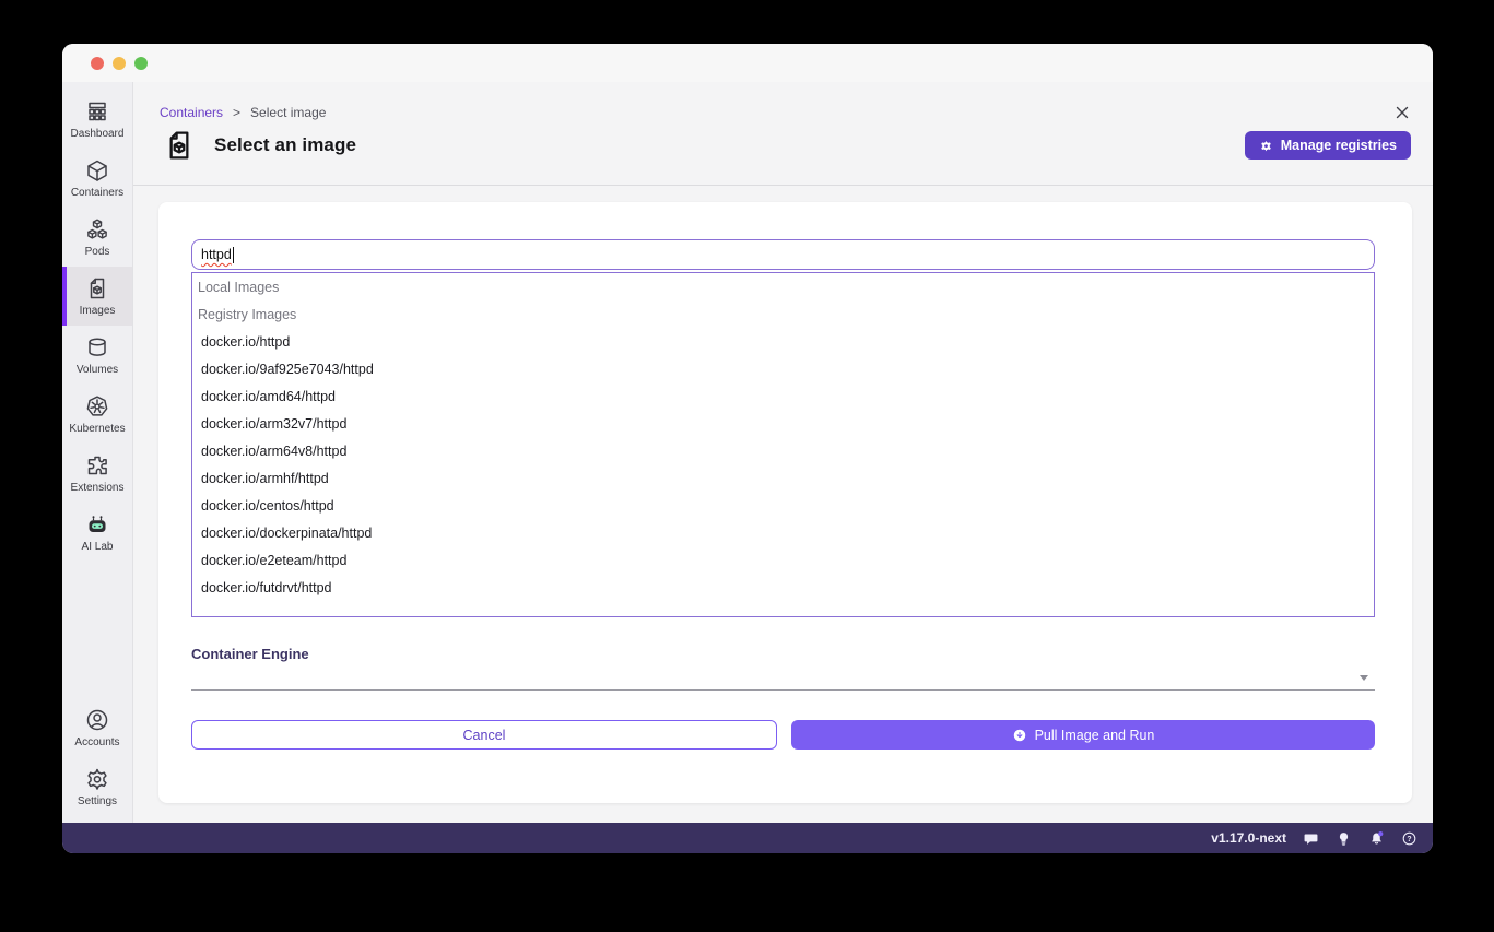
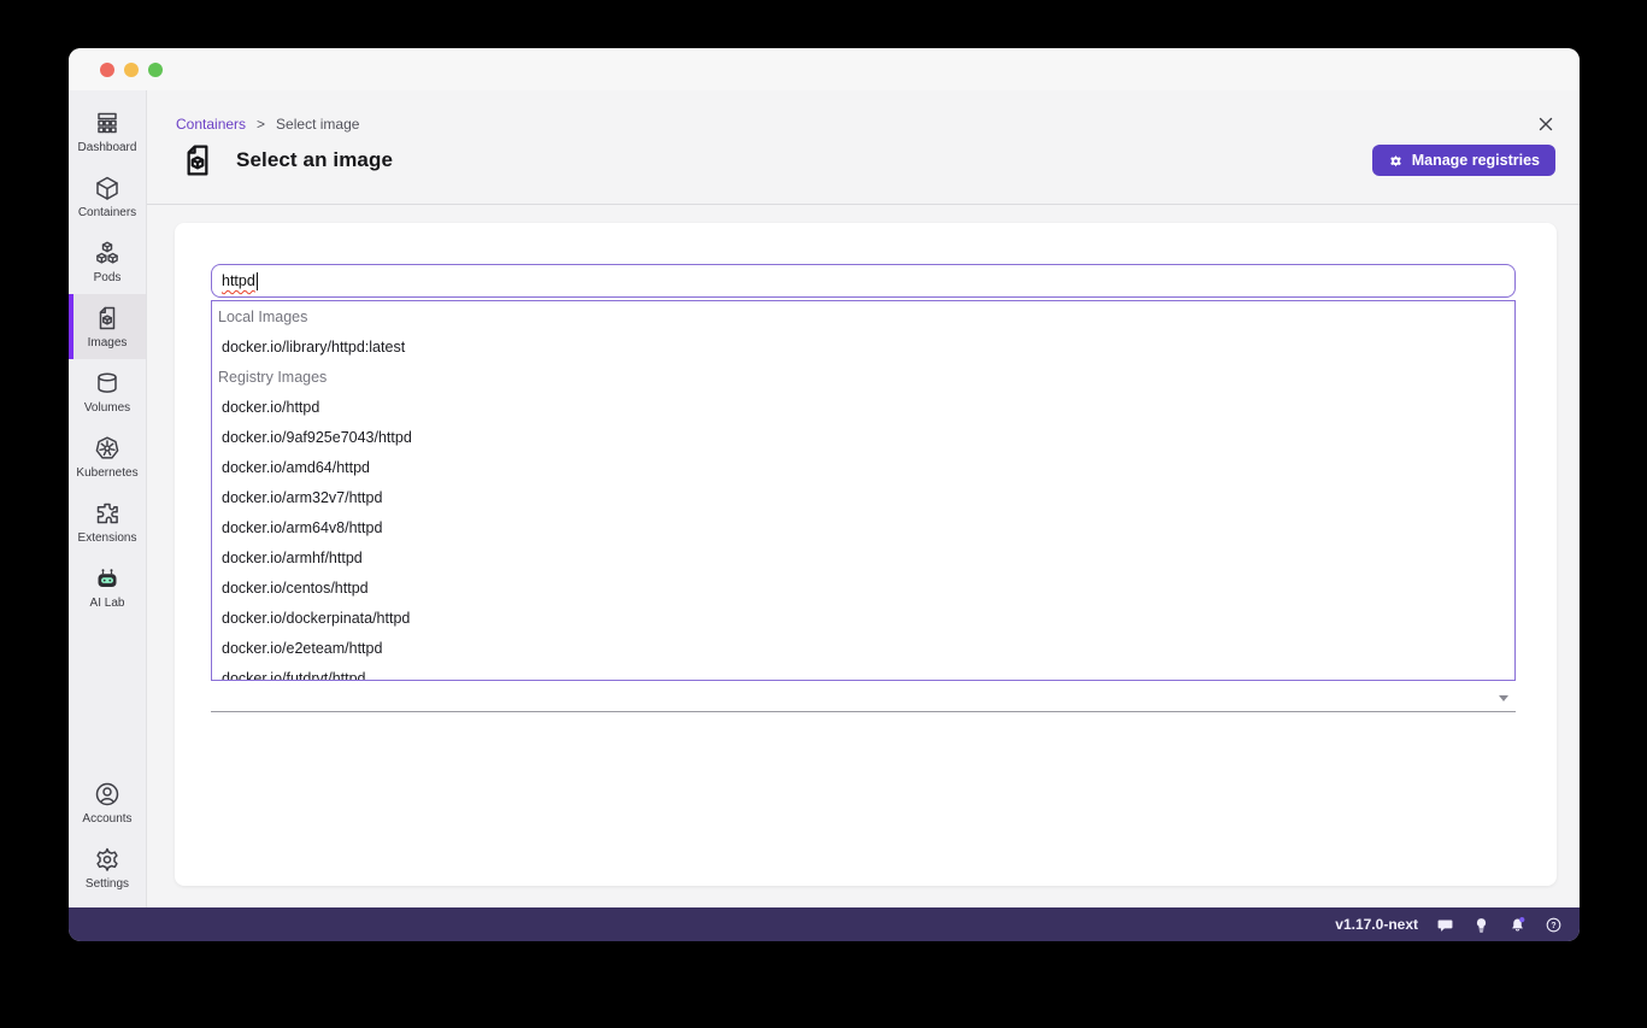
  Dashboard
  Containers
  Pods
  Images
  Volumes
  Kubernetes
  Extensions
  AI Lab
  Accounts
  Settings
  Containers
  >
  Select image
  Select an image
  Manage registries
  httpd
  Local Images
+ docker.io/library/httpd:latest
  Registry Images
  docker.io/httpd
  docker.io/9af925e7043/httpd
  docker.io/amd64/httpd
  docker.io/arm32v7/httpd
  docker.io/arm64v8/httpd
  docker.io/armhf/httpd
  docker.io/centos/httpd
  docker.io/dockerpinata/httpd
  docker.io/e2eteam/httpd
  docker.io/futdrvt/httpd
- Container Engine
- Cancel
- Pull Image and Run
  v1.17.0-next
